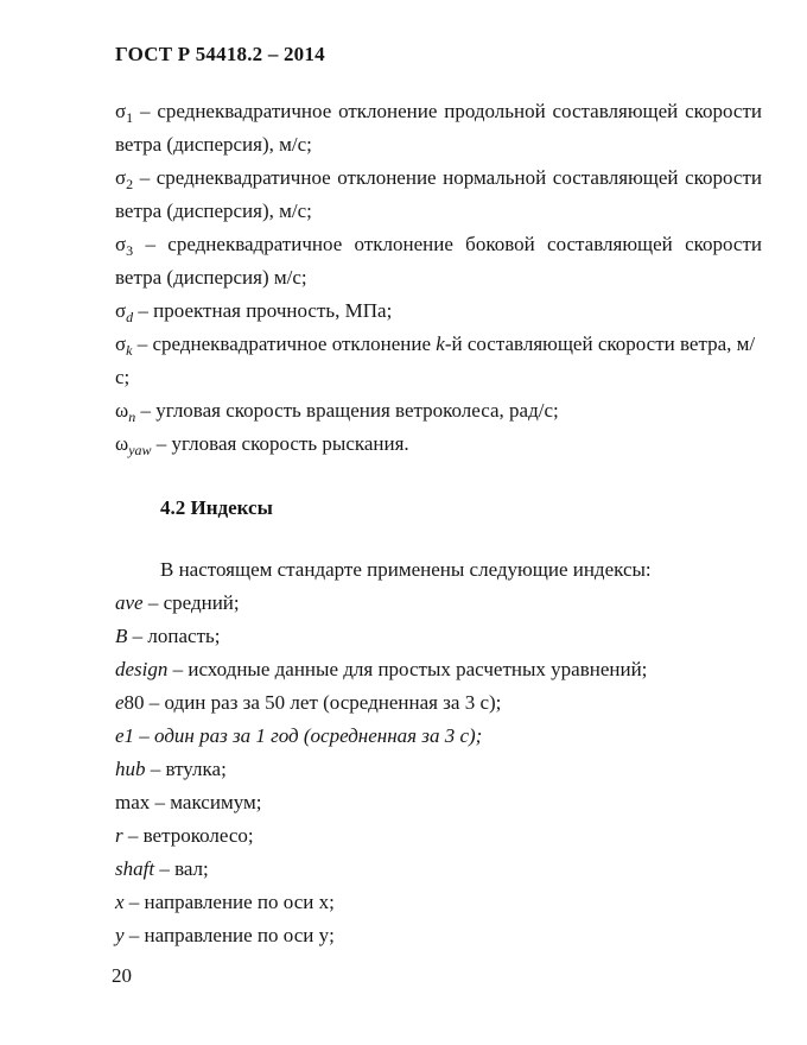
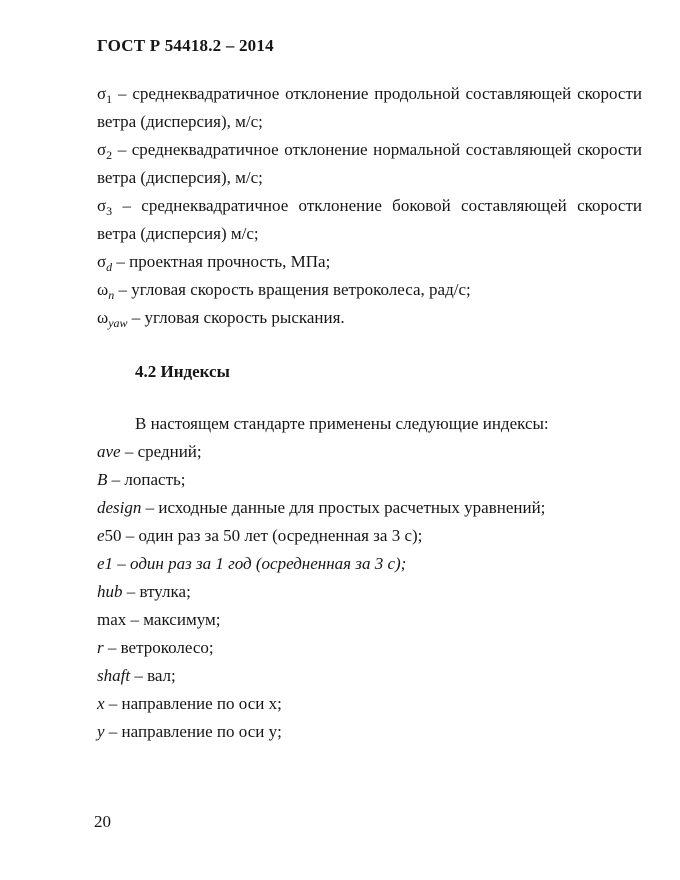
  ГОСТ Р 54418.2 – 2014
  σ1 – среднеквадратичное отклонение продольной составляющей скорости ветра (дисперсия), м/с;
  σ2 – среднеквадратичное отклонение нормальной составляющей скорости ветра (дисперсия), м/с;
  σ3 – среднеквадратичное отклонение боковой составляющей скорости ветра (дисперсия) м/с;
  σd – проектная прочность, МПа;
- σk – среднеквадратичное отклонение k-й составляющей скорости ветра, м/с;
  ωn – угловая скорость вращения ветроколеса, рад/с;
  ωyaw – угловая скорость рыскания.
  4.2 Индексы
  В настоящем стандарте применены следующие индексы:
  ave – средний;
  B – лопасть;
  design – исходные данные для простых расчетных уравнений;
- e80 – один раз за 50 лет (осредненная за 3 с);
+ e50 – один раз за 50 лет (осредненная за 3 с);
  e1 – один раз за 1 год (осредненная за 3 с);
  hub – втулка;
  max – максимум;
  r – ветроколесо;
  shaft – вал;
  x – направление по оси x;
  y – направление по оси y;
  20
